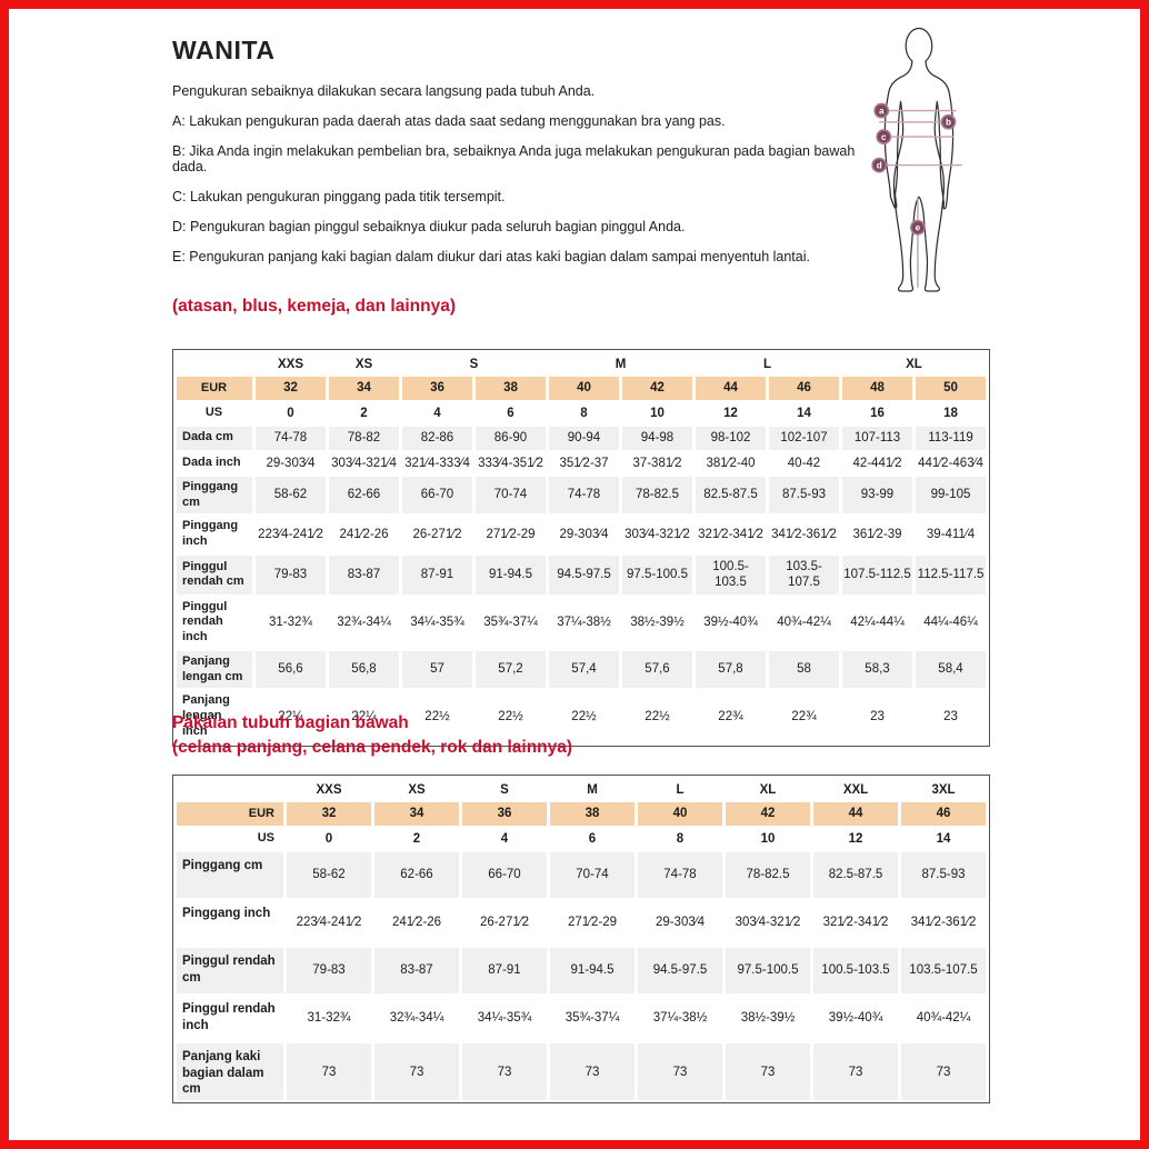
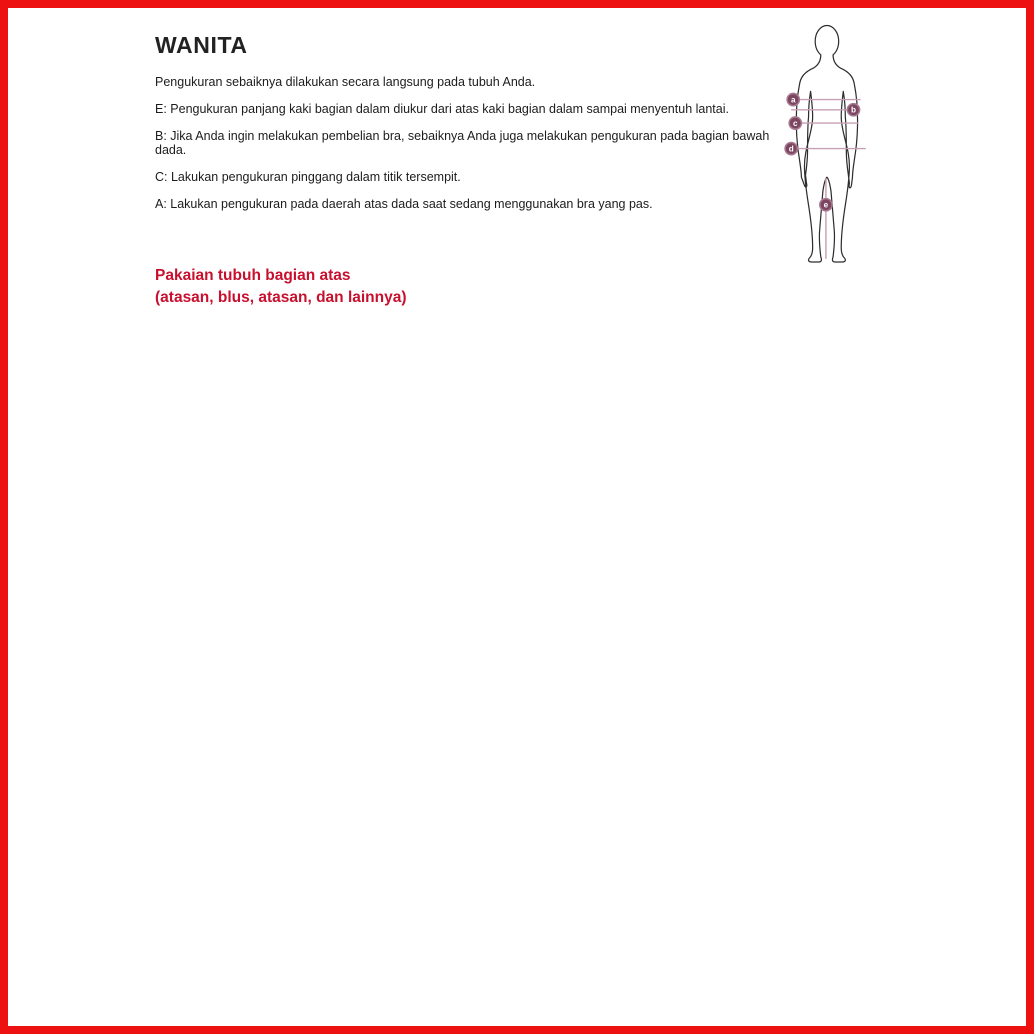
  WANITA
  Pengukuran sebaiknya dilakukan secara langsung pada tubuh Anda.
- A: Lakukan pengukuran pada daerah atas dada saat sedang menggunakan bra yang pas.
+ E: Pengukuran panjang kaki bagian dalam diukur dari atas kaki bagian dalam sampai menyentuh lantai.
  B: Jika Anda ingin melakukan pembelian bra, sebaiknya Anda juga melakukan pengukuran pada bagian bawah dada.
- C: Lakukan pengukuran pinggang pada titik tersempit.
+ C: Lakukan pengukuran pinggang dalam titik tersempit.
- D: Pengukuran bagian pinggul sebaiknya diukur pada seluruh bagian pinggul Anda.
- E: Pengukuran panjang kaki bagian dalam diukur dari atas kaki bagian dalam sampai menyentuh lantai.
+ A: Lakukan pengukuran pada daerah atas dada saat sedang menggunakan bra yang pas.
  a
  b
  c
  d
  e
+ Pakaian tubuh bagian atas
- (atasan, blus, kemeja, dan lainnya)
+ (atasan, blus, atasan, dan lainnya)
- 	XXS	XS	S	M	L	XL
- EUR	32	34	36	38	40	42	44	46	48	50
- US	0	2	4	6	8	10	12	14	16	18
- Dada cm	74-78	78-82	82-86	86-90	90-94	94-98	98-102	102-107	107-113	113-119
- Dada inch	29-303⁄4	303⁄4-321⁄4	321⁄4-333⁄4	333⁄4-351⁄2	351⁄2-37	37-381⁄2	381⁄2-40	40-42	42-441⁄2	441⁄2-463⁄4
- Pinggang cm	58-62	62-66	66-70	70-74	74-78	78-82.5	82.5-87.5	87.5-93	93-99	99-105
- Pinggang inch	223⁄4-241⁄2	241⁄2-26	26-271⁄2	271⁄2-29	29-303⁄4	303⁄4-321⁄2	321⁄2-341⁄2	341⁄2-361⁄2	361⁄2-39	39-411⁄4
- Pinggul rendah cm	79-83	83-87	87-91	91-94.5	94.5-97.5	97.5-100.5	100.5-103.5	103.5-107.5	107.5-112.5	112.5-117.5
- Pinggul rendah inch	31-32¾	32¾-34¼	34¼-35¾	35¾-37¼	37¼-38½	38½-39½	39½-40¾	40¾-42¼	42¼-44¼	44¼-46¼
- Panjang lengan cm	56,6	56,8	57	57,2	57,4	57,6	57,8	58	58,3	58,4
- Panjang lengan inch	22¼	22¼	22½	22½	22½	22½	22¾	22¾	23	23
- Pakaian tubuh bagian bawah
- (celana panjang, celana pendek, rok dan lainnya)
- 	XXS	XS	S	M	L	XL	XXL	3XL
- EUR	32	34	36	38	40	42	44	46
- US	0	2	4	6	8	10	12	14
- Pinggang cm	58-62	62-66	66-70	70-74	74-78	78-82.5	82.5-87.5	87.5-93
- Pinggang inch	223⁄4-241⁄2	241⁄2-26	26-271⁄2	271⁄2-29	29-303⁄4	303⁄4-321⁄2	321⁄2-341⁄2	341⁄2-361⁄2
- Pinggul rendah cm	79-83	83-87	87-91	91-94.5	94.5-97.5	97.5-100.5	100.5-103.5	103.5-107.5
- Pinggul rendah inch	31-32¾	32¾-34¼	34¼-35¾	35¾-37¼	37¼-38½	38½-39½	39½-40¾	40¾-42¼
- Panjang kaki bagian dalam cm	73	73	73	73	73	73	73	73
